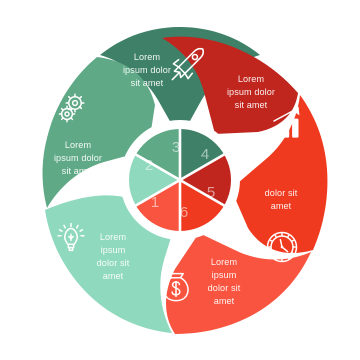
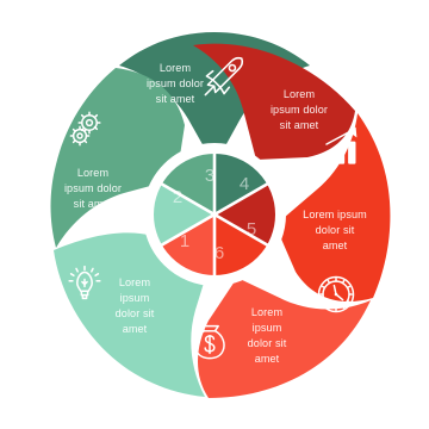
  3
  2
  1
  6
  5
  4
  Lorem
  ipsum dolor
  sit amet
  Lorem
  ipsum dolor
  sit amet
  Lorem
  ipsum
  dolor sit
  amet
  Lorem
  ipsum
  dolor sit
  amet
+ Lorem ipsum
  dolor sit
  amet
  Lorem
  ipsum dolor
  sit amet
